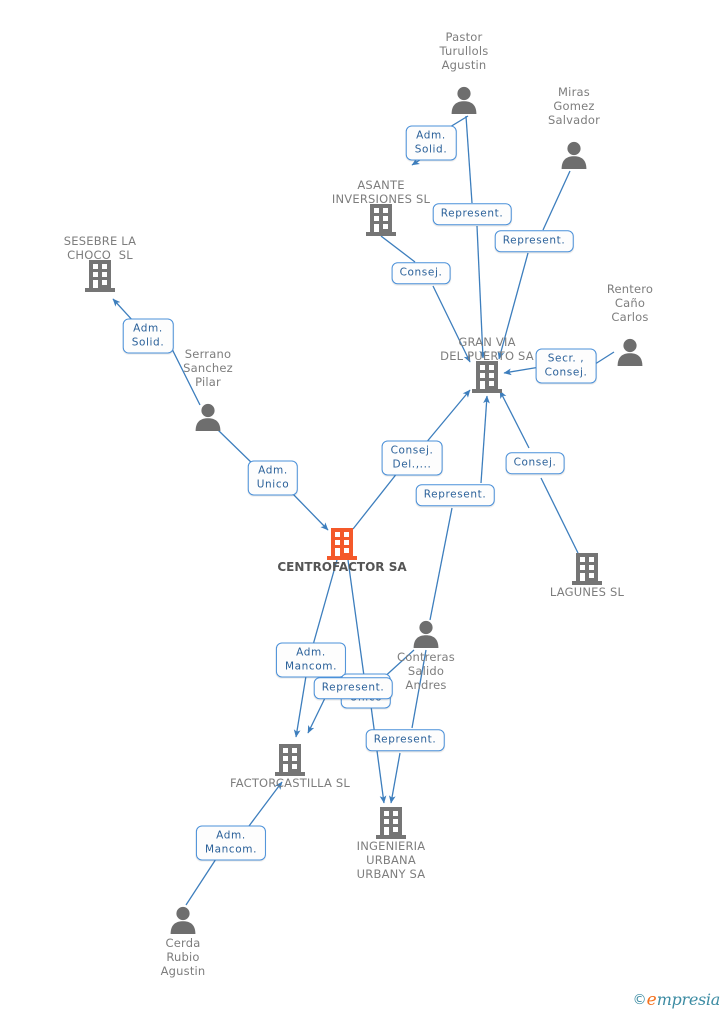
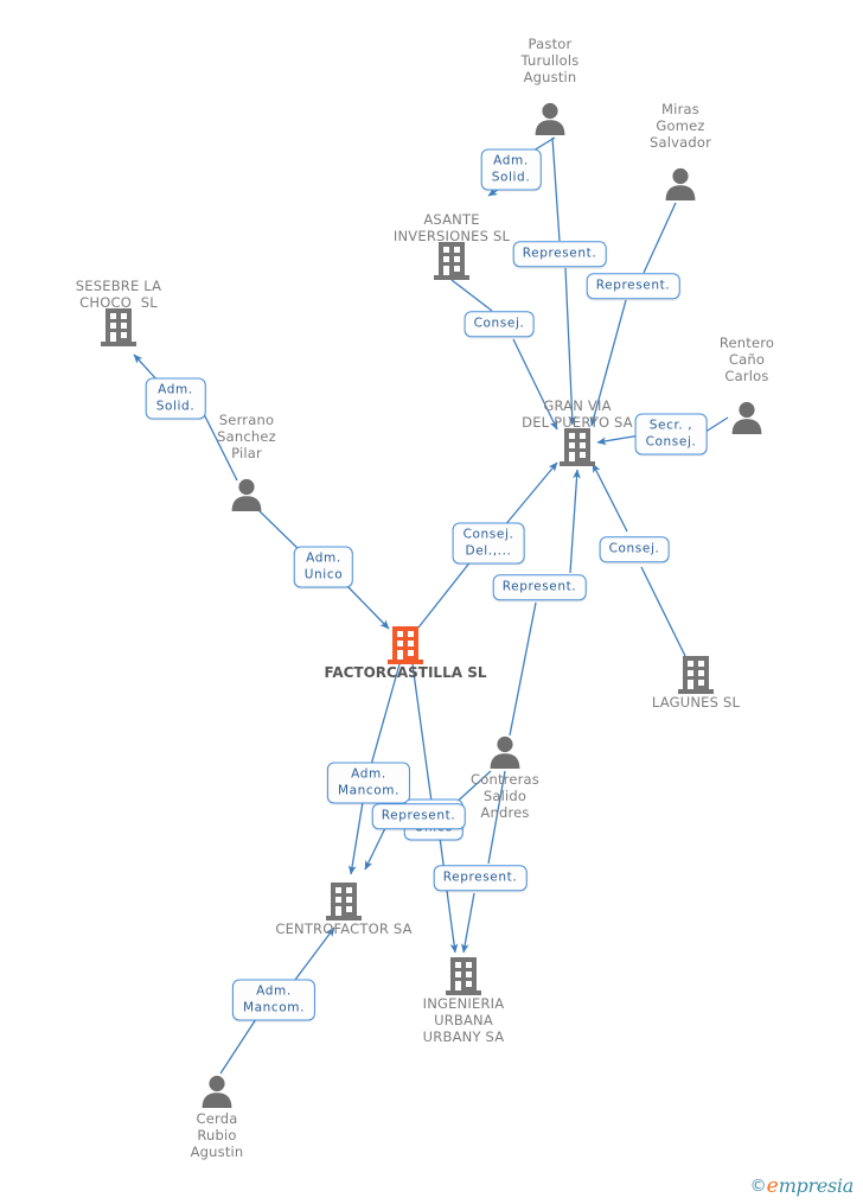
  Pastor
  Turullols
  Agustin
  Miras
  Gomez
  Salvador
  ASANTE
  INVERSIONES SL
  SESEBRE LA
  CHOCO SL
  GRAN VIA
  DEL PUERTO SA
  Rentero
  Caño
  Carlos
  Serrano
  Sanchez
  Pilar
- CENTROFACTOR SA
+ FACTORCASTILLA SL
  LAGUNES SL
  Contreras
  Salido
  Andres
- FACTORCASTILLA SL
+ CENTROFACTOR SA
  INGENIERIA
  URBANA
  URBANY SA
  Cerda
  Rubio
  Agustin
  Adm.
  Solid.
  Represent.
  Represent.
  Consej.
  Adm.
  Solid.
  Secr. ,
  Consej.
  Consej.
  Del.,...
  Consej.
  Adm.
  Unico
  Represent.
  Adm.
  Mancom.
  Represent.
  Represent.
  Adm.
  Mancom.
  ©empresia
